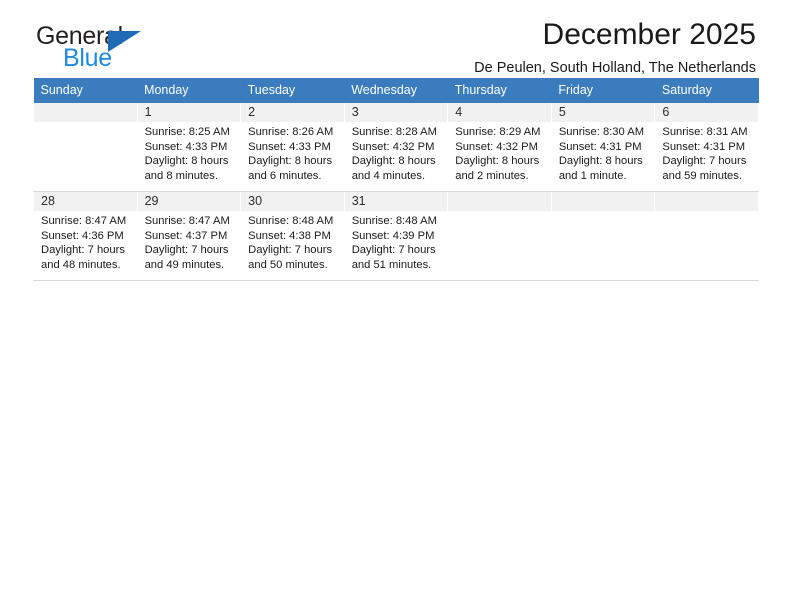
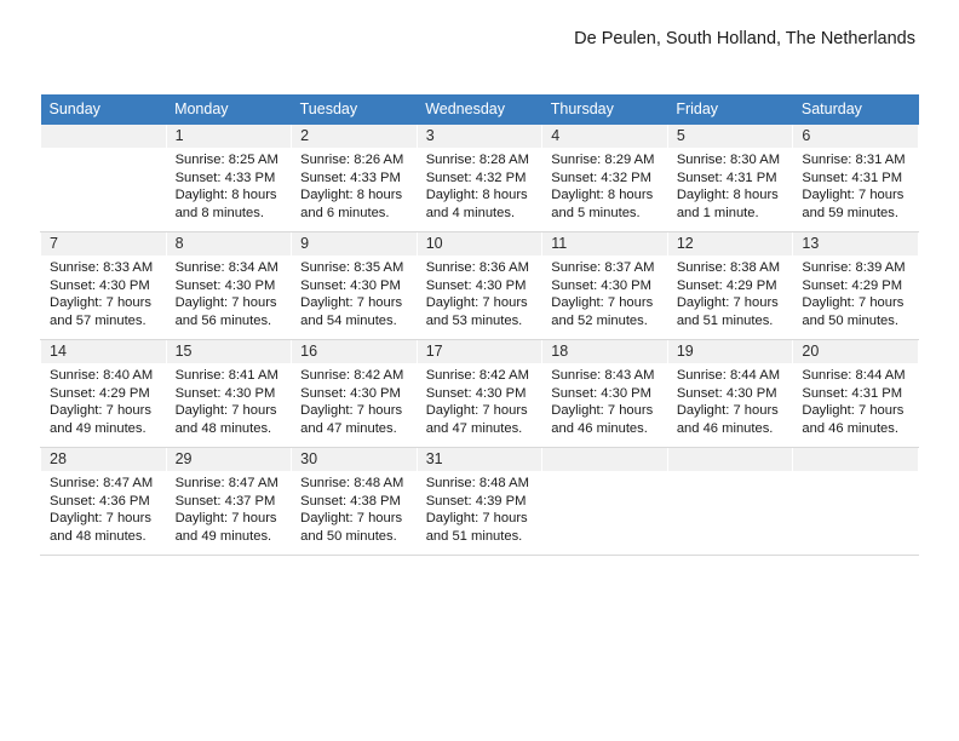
- General
- Blue
- December 2025
  De Peulen, South Holland, The Netherlands
  Sunday	Monday	Tuesday	Wednesday	Thursday	Friday	Saturday
- 	1Sunrise: 8:25 AMSunset: 4:33 PMDaylight: 8 hoursand 8 minutes.	2Sunrise: 8:26 AMSunset: 4:33 PMDaylight: 8 hoursand 6 minutes.	3Sunrise: 8:28 AMSunset: 4:32 PMDaylight: 8 hoursand 4 minutes.	4Sunrise: 8:29 AMSunset: 4:32 PMDaylight: 8 hoursand 2 minutes.	5Sunrise: 8:30 AMSunset: 4:31 PMDaylight: 8 hoursand 1 minute.	6Sunrise: 8:31 AMSunset: 4:31 PMDaylight: 7 hoursand 59 minutes.
+ 	1Sunrise: 8:25 AMSunset: 4:33 PMDaylight: 8 hoursand 8 minutes.	2Sunrise: 8:26 AMSunset: 4:33 PMDaylight: 8 hoursand 6 minutes.	3Sunrise: 8:28 AMSunset: 4:32 PMDaylight: 8 hoursand 4 minutes.	4Sunrise: 8:29 AMSunset: 4:32 PMDaylight: 8 hoursand 5 minutes.	5Sunrise: 8:30 AMSunset: 4:31 PMDaylight: 8 hoursand 1 minute.	6Sunrise: 8:31 AMSunset: 4:31 PMDaylight: 7 hoursand 59 minutes.
+ 7Sunrise: 8:33 AMSunset: 4:30 PMDaylight: 7 hoursand 57 minutes.	8Sunrise: 8:34 AMSunset: 4:30 PMDaylight: 7 hoursand 56 minutes.	9Sunrise: 8:35 AMSunset: 4:30 PMDaylight: 7 hoursand 54 minutes.	10Sunrise: 8:36 AMSunset: 4:30 PMDaylight: 7 hoursand 53 minutes.	11Sunrise: 8:37 AMSunset: 4:30 PMDaylight: 7 hoursand 52 minutes.	12Sunrise: 8:38 AMSunset: 4:29 PMDaylight: 7 hoursand 51 minutes.	13Sunrise: 8:39 AMSunset: 4:29 PMDaylight: 7 hoursand 50 minutes.
+ 14Sunrise: 8:40 AMSunset: 4:29 PMDaylight: 7 hoursand 49 minutes.	15Sunrise: 8:41 AMSunset: 4:30 PMDaylight: 7 hoursand 48 minutes.	16Sunrise: 8:42 AMSunset: 4:30 PMDaylight: 7 hoursand 47 minutes.	17Sunrise: 8:42 AMSunset: 4:30 PMDaylight: 7 hoursand 47 minutes.	18Sunrise: 8:43 AMSunset: 4:30 PMDaylight: 7 hoursand 46 minutes.	19Sunrise: 8:44 AMSunset: 4:30 PMDaylight: 7 hoursand 46 minutes.	20Sunrise: 8:44 AMSunset: 4:31 PMDaylight: 7 hoursand 46 minutes.
  28Sunrise: 8:47 AMSunset: 4:36 PMDaylight: 7 hoursand 48 minutes.	29Sunrise: 8:47 AMSunset: 4:37 PMDaylight: 7 hoursand 49 minutes.	30Sunrise: 8:48 AMSunset: 4:38 PMDaylight: 7 hoursand 50 minutes.	31Sunrise: 8:48 AMSunset: 4:39 PMDaylight: 7 hoursand 51 minutes.
